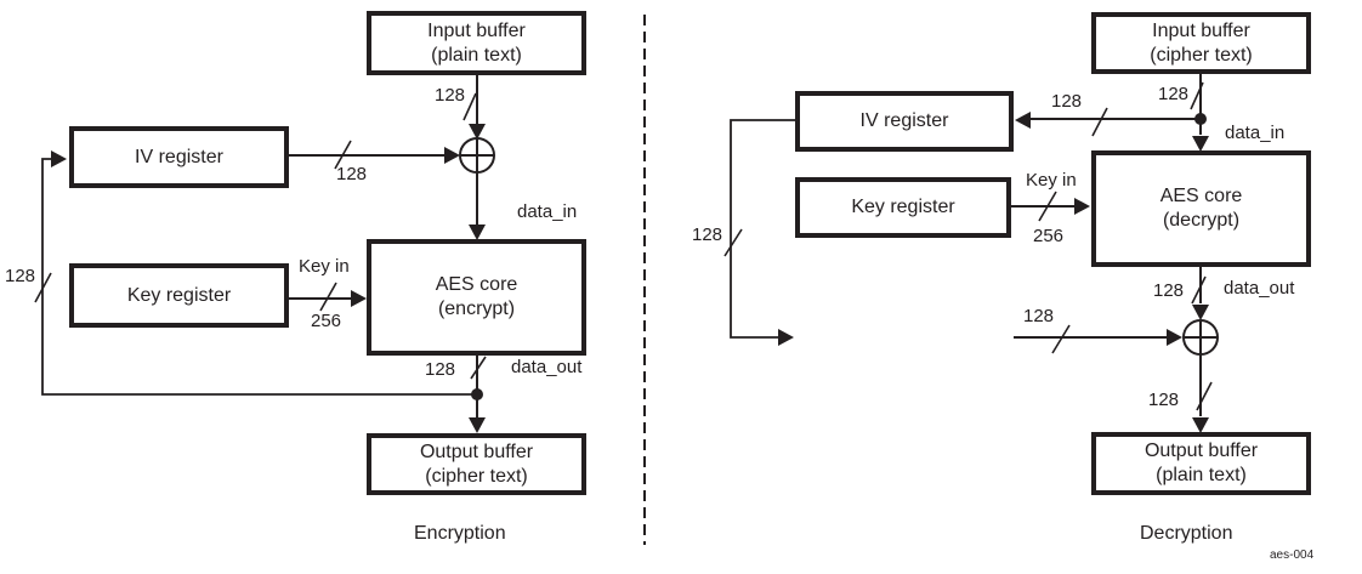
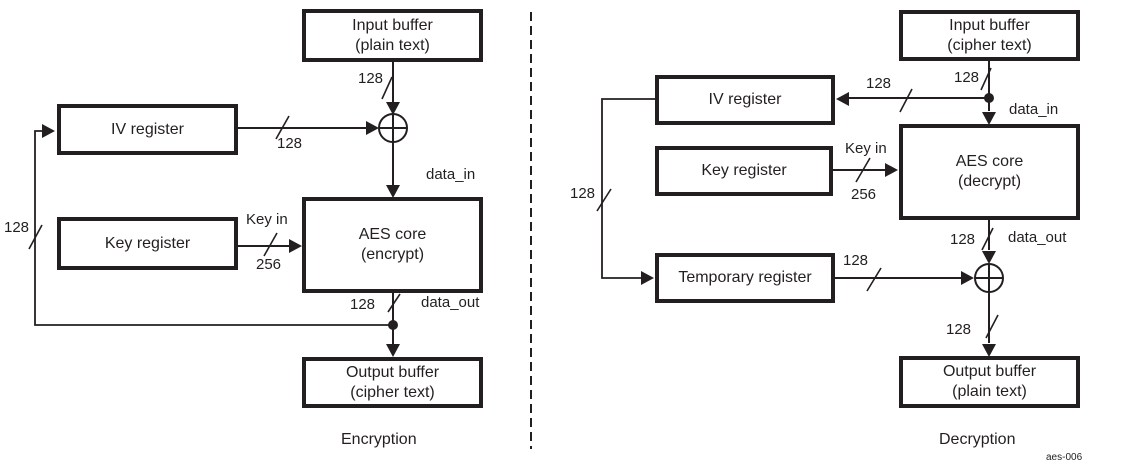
  Input buffer
  (plain text)
  IV register
  Key register
  AES core
  (encrypt)
  Output buffer
  (cipher text)
  Input buffer
  (cipher text)
  IV register
  Key register
  AES core
  (decrypt)
+ Temporary register
  Output buffer
  (plain text)
  128
  128
  Key in
  256
  data_in
  data_out
  128
  128
  Encryption
  128
  128
  data_in
  Key in
  256
  128
  128
  128
  data_out
  128
  Decryption
- aes-004
+ aes-006
